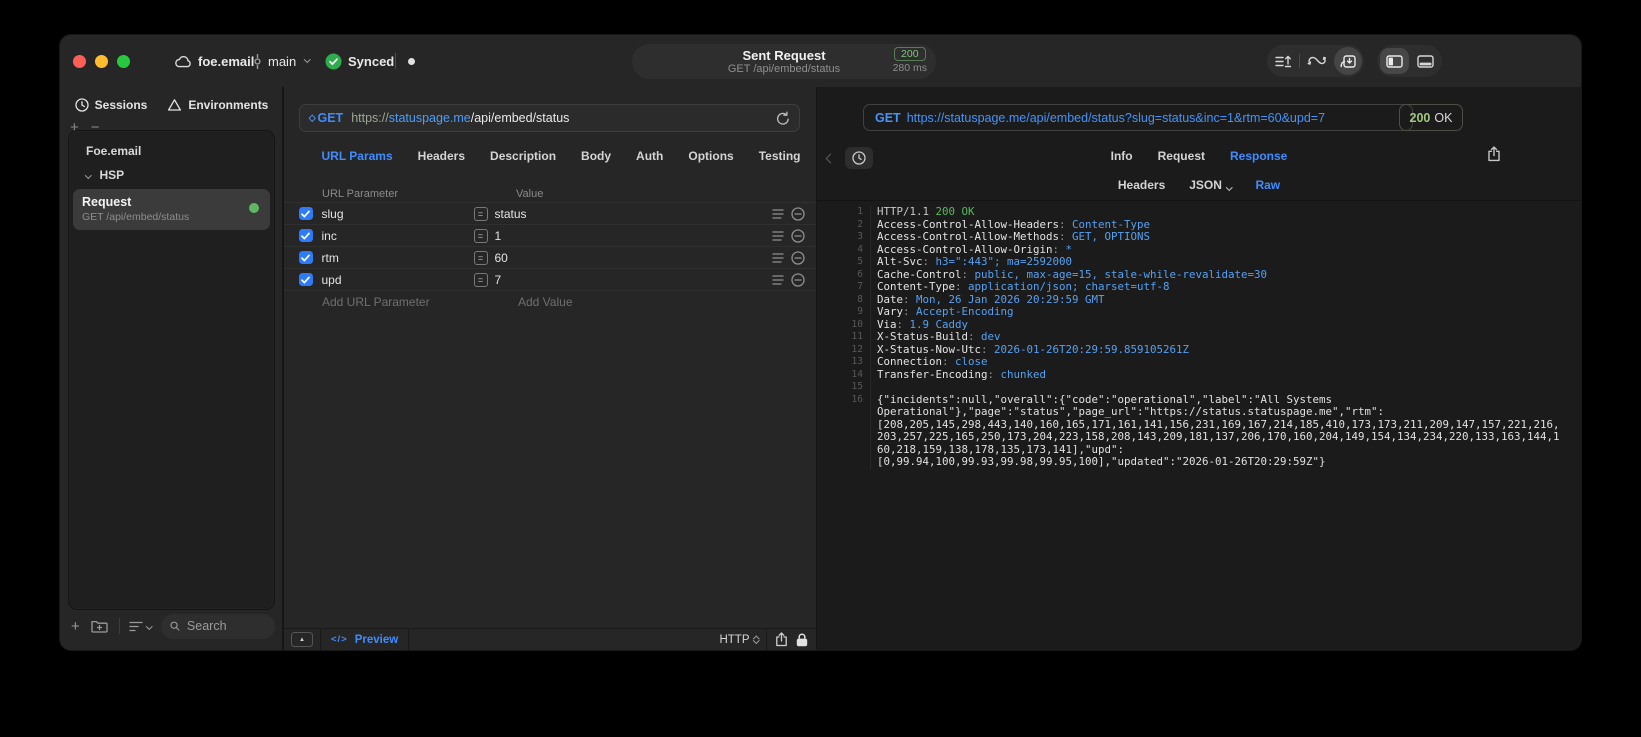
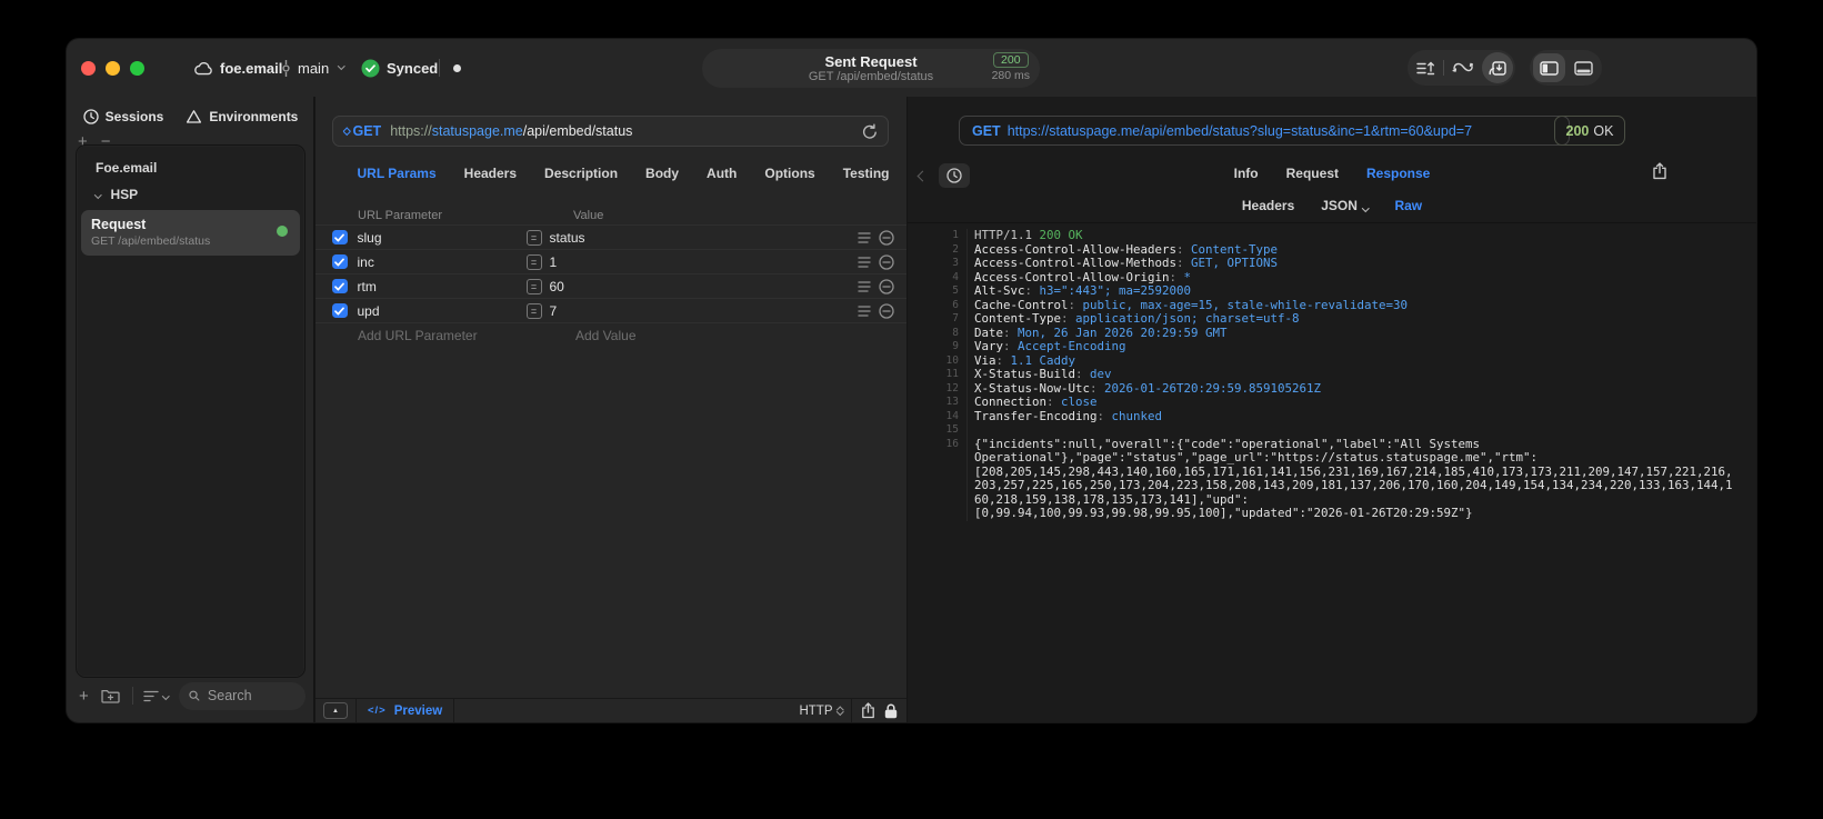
  foe.email
  main
  Synced
  Sent Request
  GET /api/embed/status
  200
  280 ms
  Sessions
  Environments
  +
  −
  Foe.email
  HSP
  Request
  GET /api/embed/status
  +
  Search
  GET
  https://statuspage.me/api/embed/status
  URL Params
  Headers
  Description
  Body
  Auth
  Options
  Testing
  URL Parameter
  Value
  slug
  =
  status
  inc
  =
  1
  rtm
  =
  60
  upd
  =
  7
  Add URL Parameter
  Add Value
  </>
  Preview
  HTTP
  GET
  https://statuspage.me/api/embed/status?slug=status&inc=1&rtm=60&upd=7
  200
  OK
  Info
  Request
  Response
  Headers
  JSON
  Raw
  1
  HTTP/1.1 200 OK
  2
  Access-Control-Allow-Headers: Content-Type
  3
  Access-Control-Allow-Methods: GET, OPTIONS
  4
  Access-Control-Allow-Origin: *
  5
  Alt-Svc: h3=":443"; ma=2592000
  6
  Cache-Control: public, max-age=15, stale-while-revalidate=30
  7
  Content-Type: application/json; charset=utf-8
  8
  Date: Mon, 26 Jan 2026 20:29:59 GMT
  9
  Vary: Accept-Encoding
  10
- Via: 1.9 Caddy
+ Via: 1.1 Caddy
  11
  X-Status-Build: dev
  12
  X-Status-Now-Utc: 2026-01-26T20:29:59.859105261Z
  13
  Connection: close
  14
  Transfer-Encoding: chunked
  15
  16
  {"incidents":null,"overall":{"code":"operational","label":"All Systems
  Operational"},"page":"status","page_url":"https://status.statuspage.me","rtm":
  [208,205,145,298,443,140,160,165,171,161,141,156,231,169,167,214,185,410,173,173,211,209,147,157,221,216,
  203,257,225,165,250,173,204,223,158,208,143,209,181,137,206,170,160,204,149,154,134,234,220,133,163,144,1
  60,218,159,138,178,135,173,141],"upd":
  [0,99.94,100,99.93,99.98,99.95,100],"updated":"2026-01-26T20:29:59Z"}
